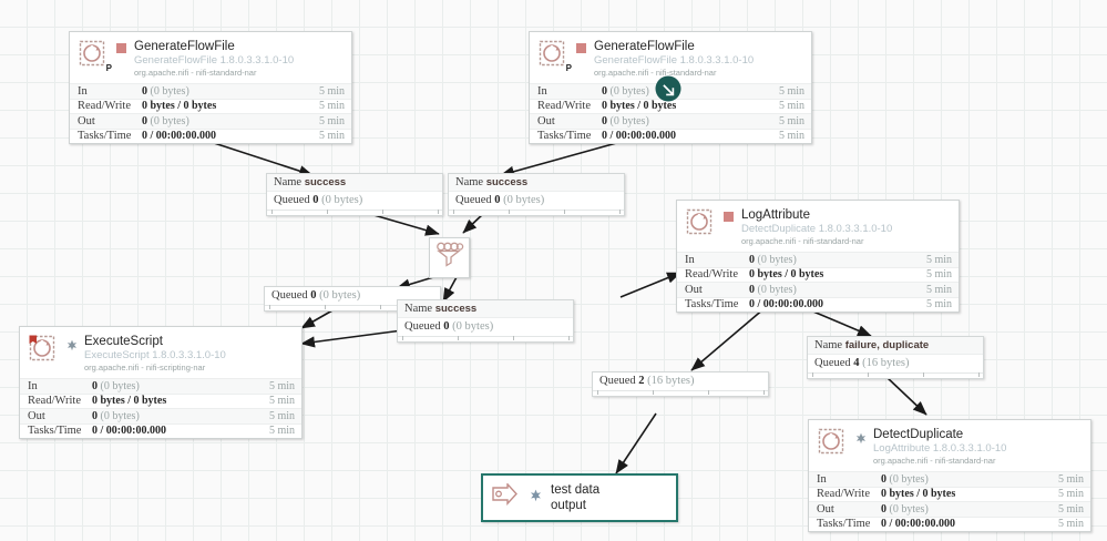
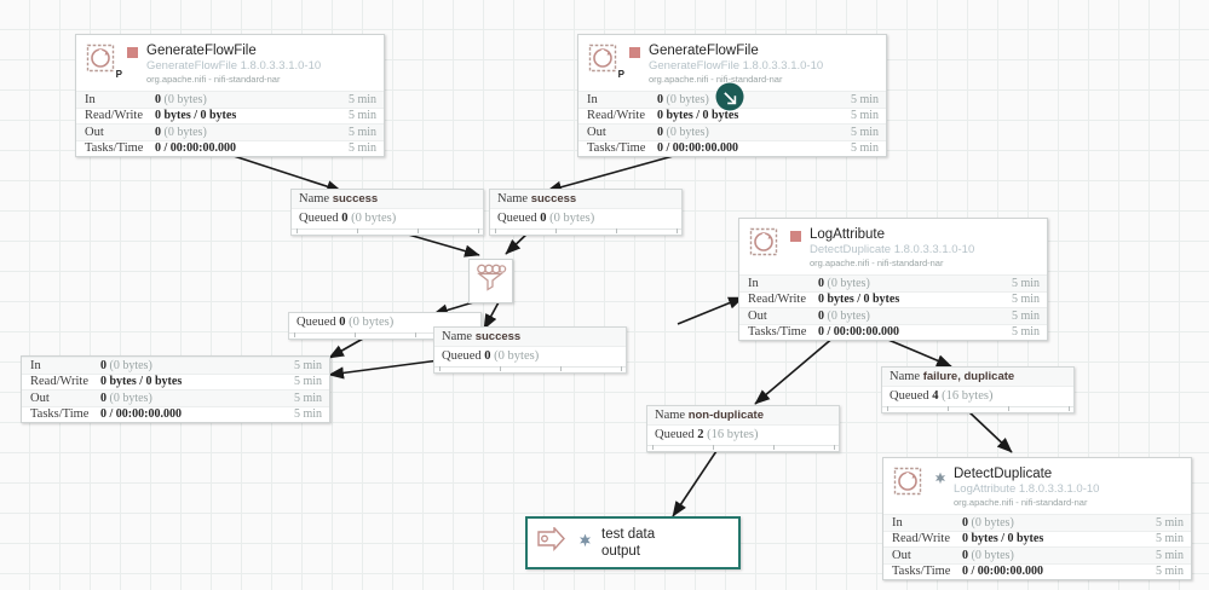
  P
  GenerateFlowFile
  GenerateFlowFile 1.8.0.3.3.1.0-10
  org.apache.nifi - nifi-standard-nar
  In
  0 (0 bytes)
  5 min
  Read/Write
  0 bytes / 0 bytes
  5 min
  Out
  0 (0 bytes)
  5 min
  Tasks/Time
  0 / 00:00:00.000
  5 min
  P
  GenerateFlowFile
  GenerateFlowFile 1.8.0.3.3.1.0-10
  org.apache.nifi - nifi-standard-nar
  In
  0 (0 bytes)
  5 min
  Read/Write
  0 bytes / 0 bytes
  5 min
  Out
  0 (0 bytes)
  5 min
  Tasks/Time
  0 / 00:00:00.000
  5 min
  LogAttribute
  DetectDuplicate 1.8.0.3.3.1.0-10
  org.apache.nifi - nifi-standard-nar
  In
  0 (0 bytes)
  5 min
  Read/Write
  0 bytes / 0 bytes
  5 min
  Out
  0 (0 bytes)
  5 min
  Tasks/Time
  0 / 00:00:00.000
  5 min
- ExecuteScript
- ExecuteScript 1.8.0.3.3.1.0-10
- org.apache.nifi - nifi-scripting-nar
  In
  0 (0 bytes)
  5 min
  Read/Write
  0 bytes / 0 bytes
  5 min
  Out
  0 (0 bytes)
  5 min
  Tasks/Time
  0 / 00:00:00.000
  5 min
  DetectDuplicate
  LogAttribute 1.8.0.3.3.1.0-10
  org.apache.nifi - nifi-standard-nar
  In
  0 (0 bytes)
  5 min
  Read/Write
  0 bytes / 0 bytes
  5 min
  Out
  0 (0 bytes)
  5 min
  Tasks/Time
  0 / 00:00:00.000
  5 min
  Name success
  Queued 0 (0 bytes)
  Name success
  Queued 0 (0 bytes)
  Queued 0 (0 bytes)
  Name success
  Queued 0 (0 bytes)
  Name failure, duplicate
  Queued 4 (16 bytes)
+ Name non-duplicate
  Queued 2 (16 bytes)
  test data
  output
